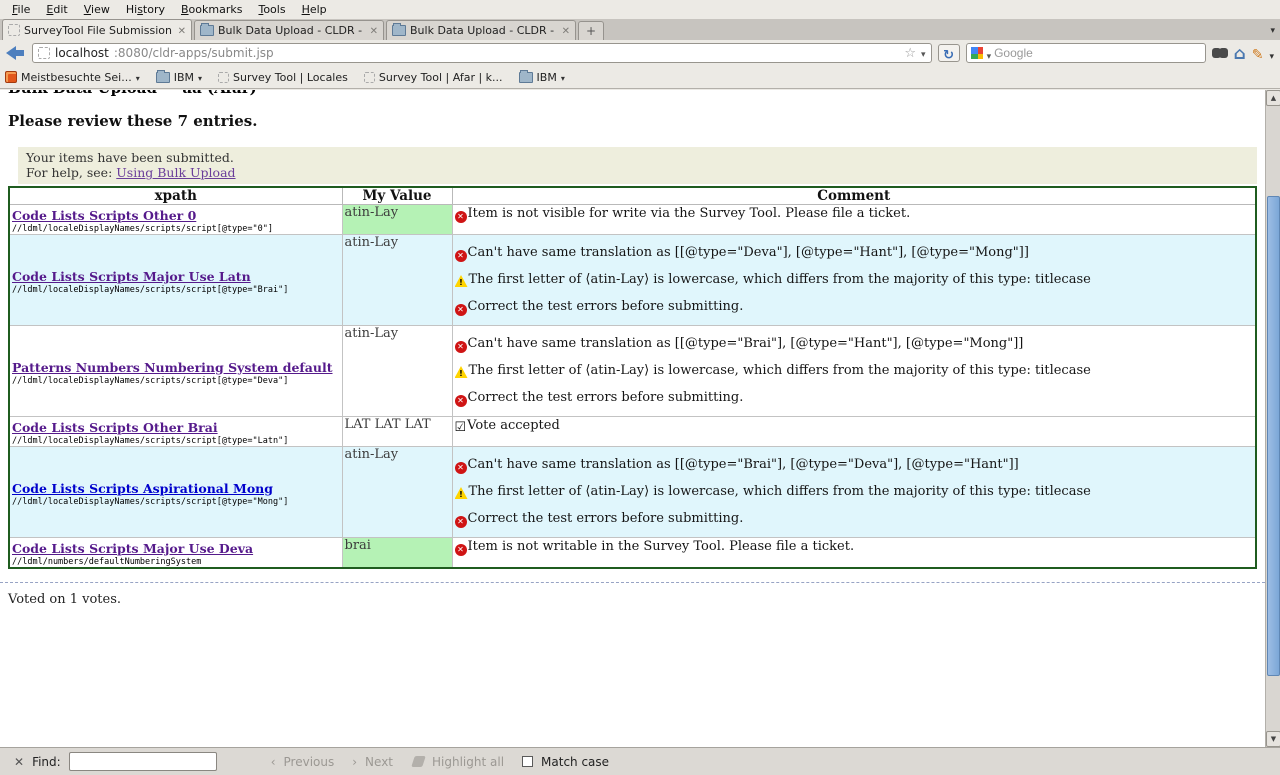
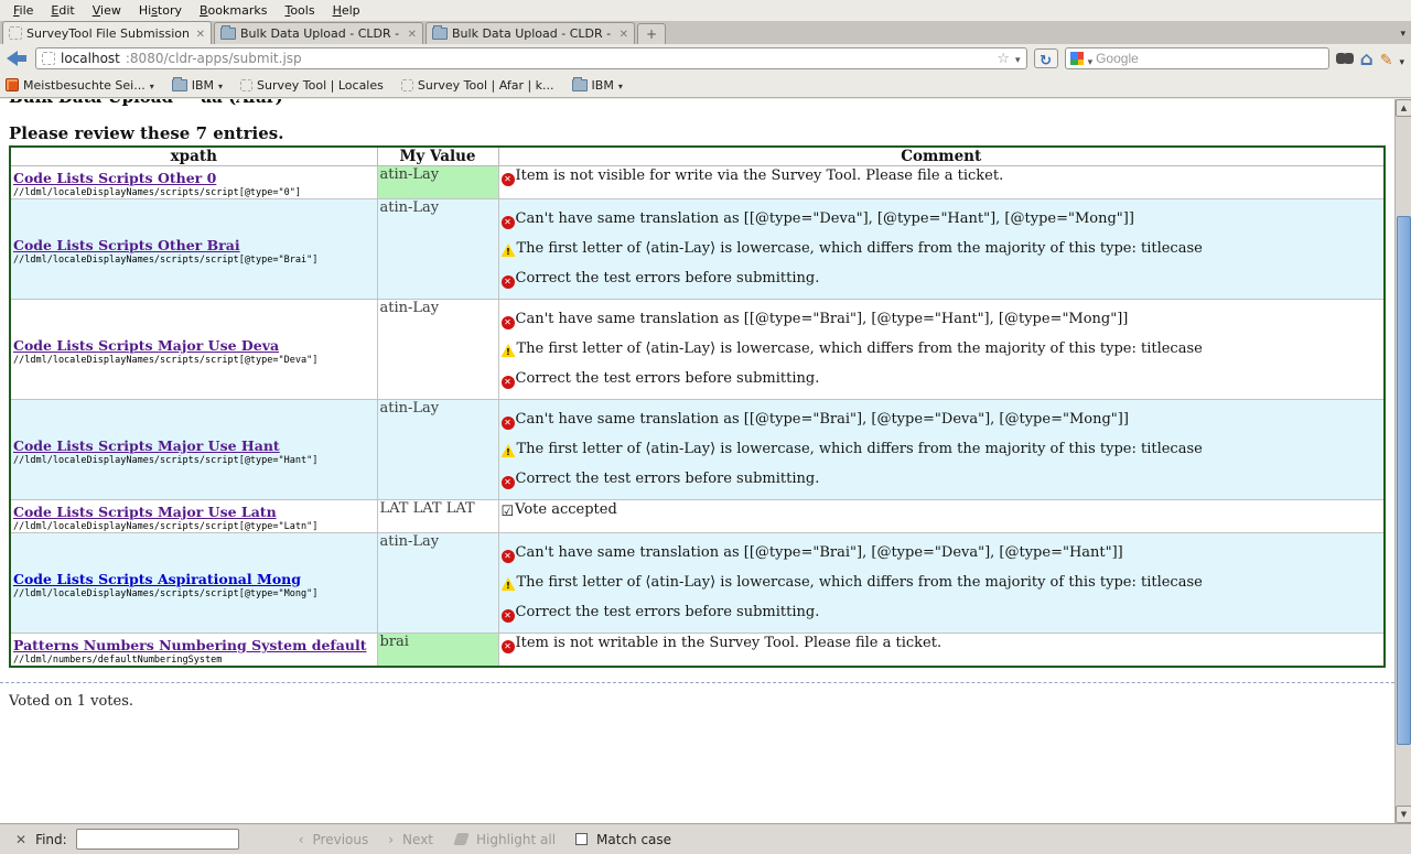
  File
  Edit
  View
  History
  Bookmarks
  Tools
  Help
  SurveyTool File Submission
  Bulk Data Upload - CLDR -
  Bulk Data Upload - CLDR -
  +
  ▾
  localhost
  :8080/cldr-apps/submit.jsp
  Google
  Meistbesuchte Sei...
  IBM
  Survey Tool | Locales
  Survey Tool | Afar | k...
  IBM
  Please review these 7 entries.
- Your items have been submitted.
- For help, see: Using Bulk Upload
  xpath	My Value	Comment
  Code Lists Scripts Other 0//ldml/localeDisplayNames/scripts/script[@type="0"]	atin-Lay	Item is not visible for write via the Survey Tool. Please file a ticket.
- Code Lists Scripts Major Use Latn//ldml/localeDisplayNames/scripts/script[@type="Brai"]	atin-Lay	Can't have same translation as [[@type="Deva"], [@type="Hant"], [@type="Mong"]]The first letter of ⟨atin-Lay⟩ is lowercase, which differs from the majority of this type: titlecaseCorrect the test errors before submitting.
+ Code Lists Scripts Other Brai//ldml/localeDisplayNames/scripts/script[@type="Brai"]	atin-Lay	Can't have same translation as [[@type="Deva"], [@type="Hant"], [@type="Mong"]]The first letter of ⟨atin-Lay⟩ is lowercase, which differs from the majority of this type: titlecaseCorrect the test errors before submitting.
- Patterns Numbers Numbering System default//ldml/localeDisplayNames/scripts/script[@type="Deva"]	atin-Lay	Can't have same translation as [[@type="Brai"], [@type="Hant"], [@type="Mong"]]The first letter of ⟨atin-Lay⟩ is lowercase, which differs from the majority of this type: titlecaseCorrect the test errors before submitting.
+ Code Lists Scripts Major Use Deva//ldml/localeDisplayNames/scripts/script[@type="Deva"]	atin-Lay	Can't have same translation as [[@type="Brai"], [@type="Hant"], [@type="Mong"]]The first letter of ⟨atin-Lay⟩ is lowercase, which differs from the majority of this type: titlecaseCorrect the test errors before submitting.
+ Code Lists Scripts Major Use Hant//ldml/localeDisplayNames/scripts/script[@type="Hant"]	atin-Lay	Can't have same translation as [[@type="Brai"], [@type="Deva"], [@type="Mong"]]The first letter of ⟨atin-Lay⟩ is lowercase, which differs from the majority of this type: titlecaseCorrect the test errors before submitting.
- Code Lists Scripts Other Brai//ldml/localeDisplayNames/scripts/script[@type="Latn"]	LAT LAT LAT	Vote accepted
+ Code Lists Scripts Major Use Latn//ldml/localeDisplayNames/scripts/script[@type="Latn"]	LAT LAT LAT	Vote accepted
  Code Lists Scripts Aspirational Mong//ldml/localeDisplayNames/scripts/script[@type="Mong"]	atin-Lay	Can't have same translation as [[@type="Brai"], [@type="Deva"], [@type="Hant"]]The first letter of ⟨atin-Lay⟩ is lowercase, which differs from the majority of this type: titlecaseCorrect the test errors before submitting.
- Code Lists Scripts Major Use Deva//ldml/numbers/defaultNumberingSystem	brai	Item is not writable in the Survey Tool. Please file a ticket.
+ Patterns Numbers Numbering System default//ldml/numbers/defaultNumberingSystem	brai	Item is not writable in the Survey Tool. Please file a ticket.
  Voted on 1 votes.
  ▲
  ▼
  Find:
  ‹
  Previous
  ›
  Next
  Highlight all
  Match case
